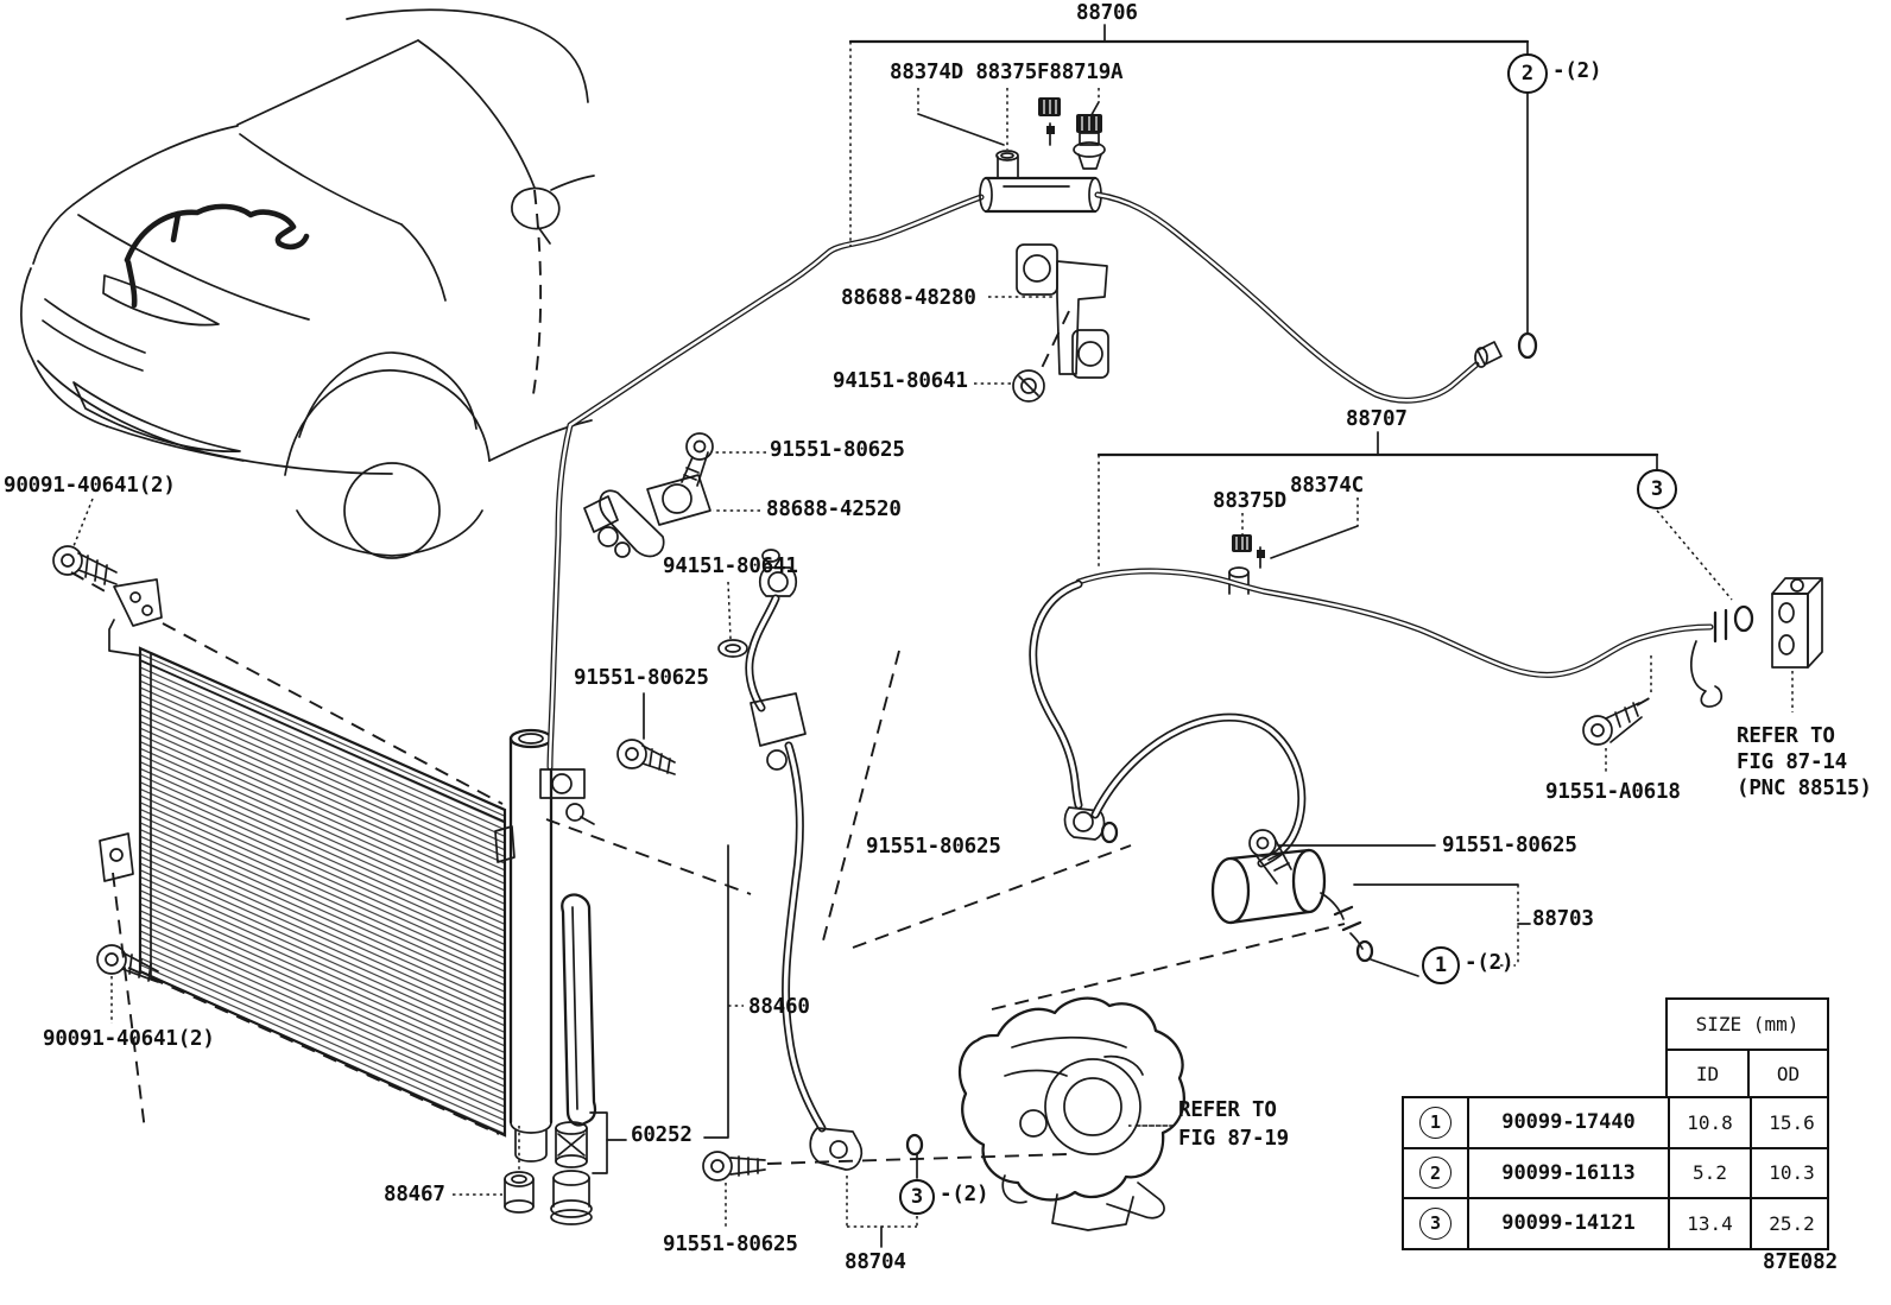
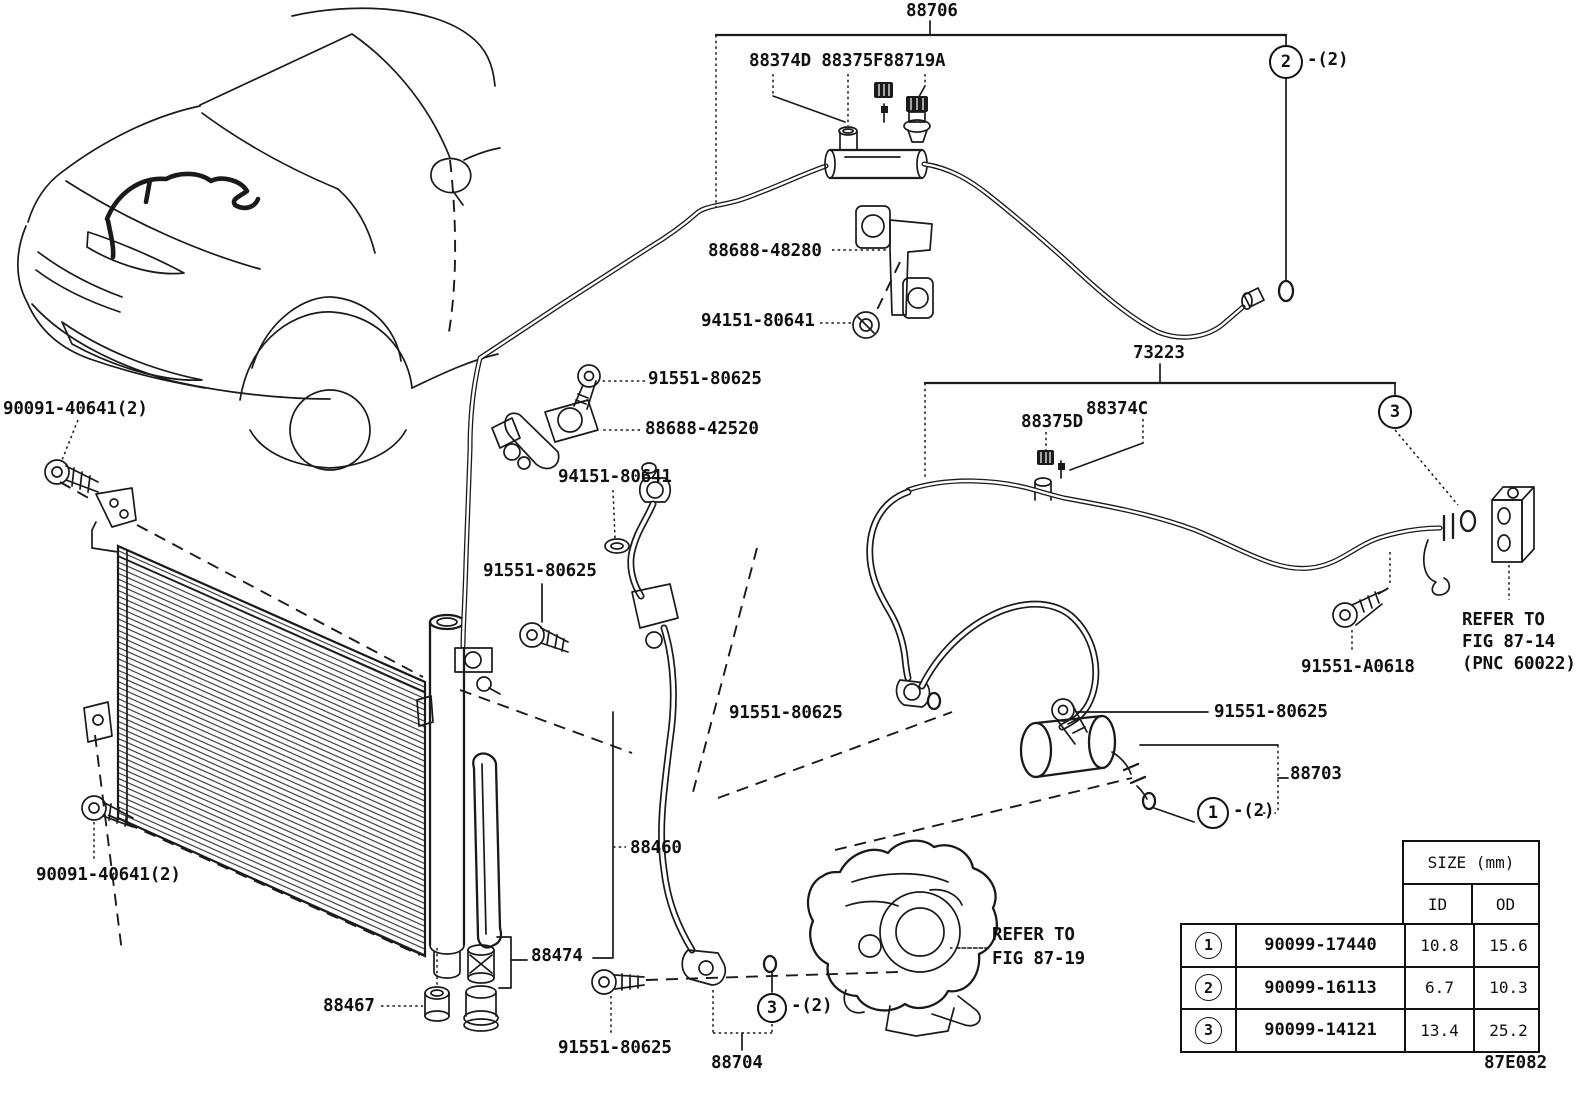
  88706
  88374D 88375F88719A
  88688-48280
  94151-80641
  91551-80625
  88688-42520
  94151-80641
  90091-40641(2)
  91551-80625
- 88707
+ 73223
  88375D
  88374C
  91551-A0618
  REFER TO
  FIG 87-14
- (PNC 88515)
+ (PNC 60022)
  91551-80625
  91551-80625
  88703
  90091-40641(2)
  88460
- 60252
+ 88474
  88467
  91551-80625
  88704
  REFER TO
  FIG 87-19
  2
  -(2)
  3
  1
  -(2)
  3
  -(2)
  SIZE (mm)
  ID
  OD
  1
  90099-17440
  10.8
  15.6
  2
  90099-16113
- 5.2
+ 6.7
  10.3
  3
  90099-14121
  13.4
  25.2
  87E082
